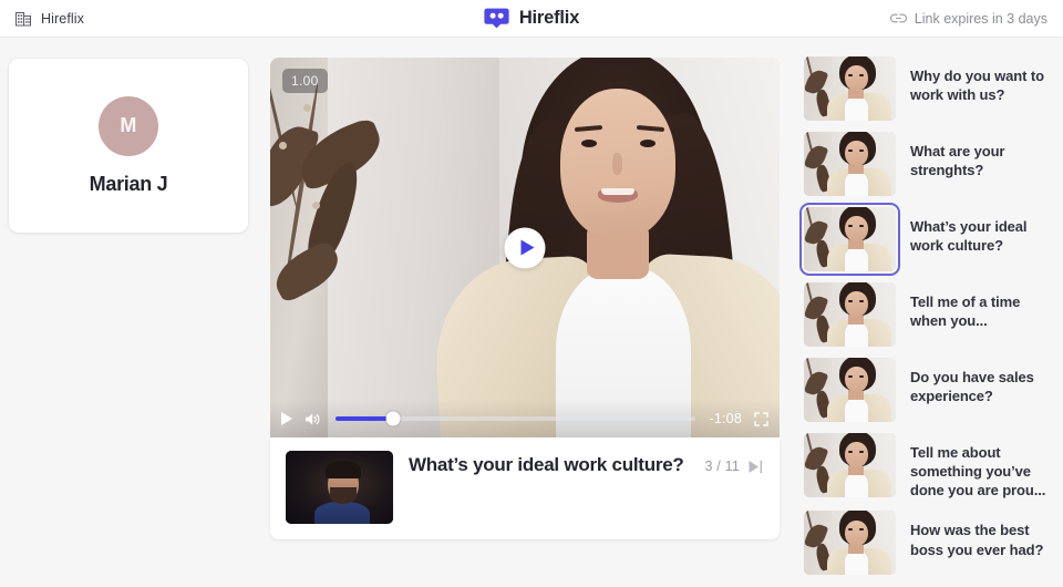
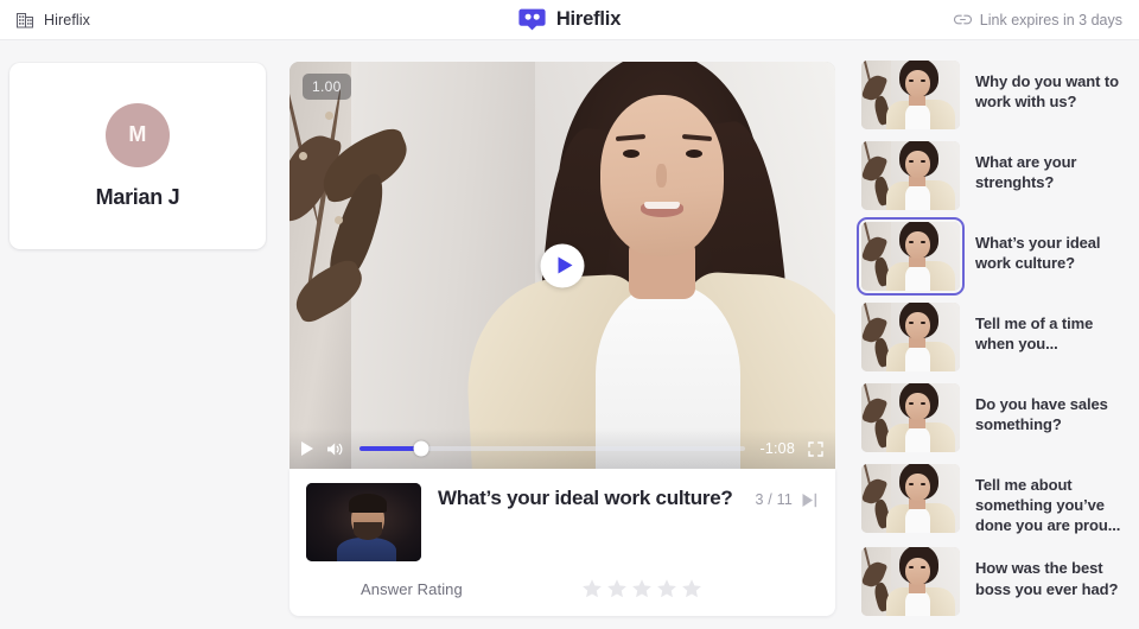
  Hireflix
  Hireflix
  Link expires in 3 days
  M
  Marian J
  1.00
  -1:08
  What’s your ideal work culture?
  3 / 11
+ Answer Rating
  Why do you want to work with us?
  What are your strenghts?
  What’s your ideal work culture?
  Tell me of a time when you...
- Do you have sales experience?
+ Do you have sales something?
  Tell me about something you’ve done you are prou...
  How was the best boss you ever had?
